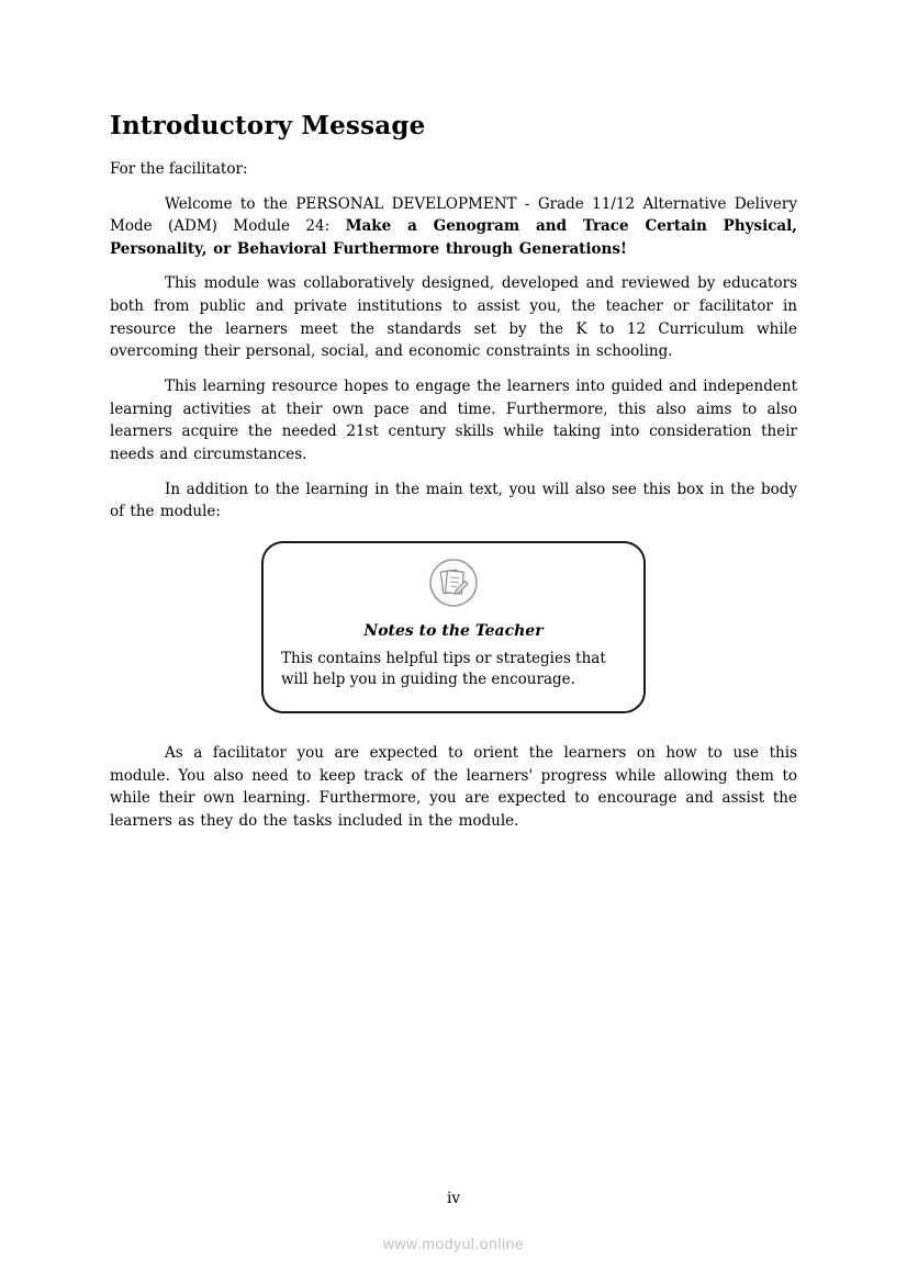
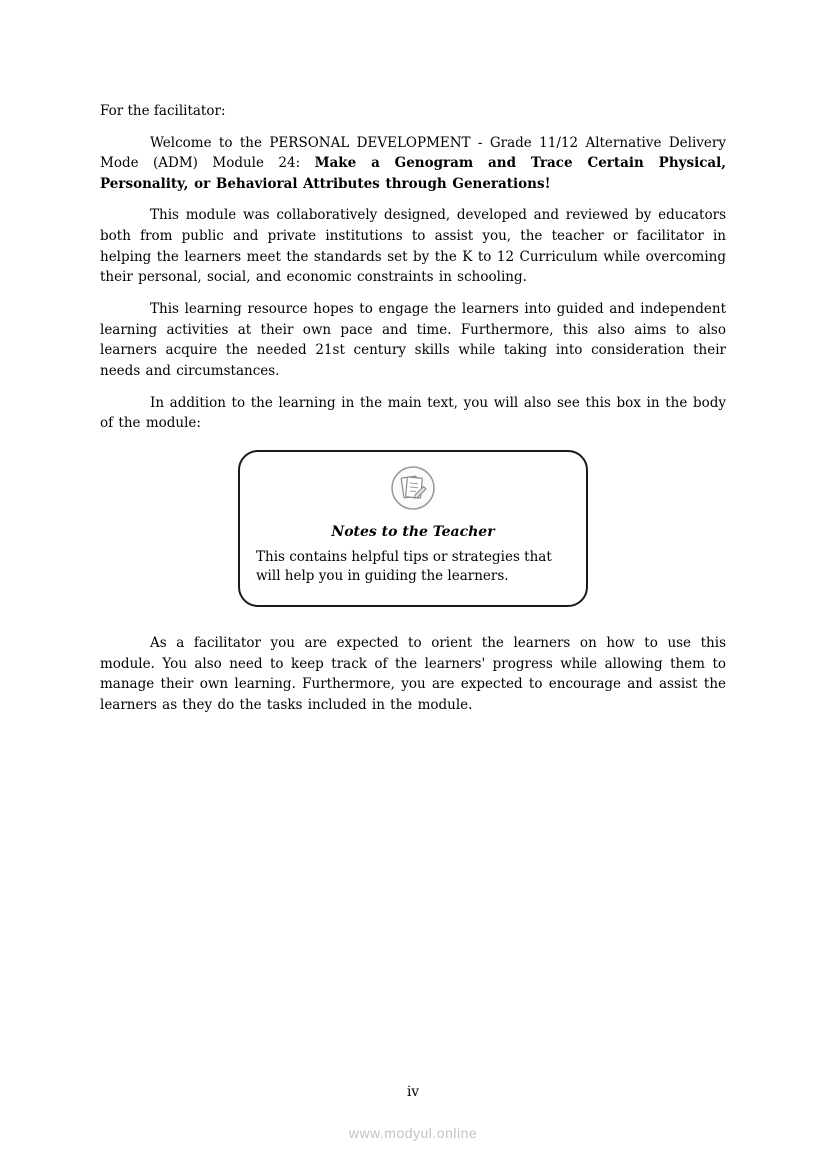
- Introductory Message
  For the facilitator:
- Welcome to the PERSONAL DEVELOPMENT - Grade 11/12 Alternative Delivery Mode (ADM) Module 24: Make a Genogram and Trace Certain Physical, Personality, or Behavioral Furthermore through Generations!
+ Welcome to the PERSONAL DEVELOPMENT - Grade 11/12 Alternative Delivery Mode (ADM) Module 24: Make a Genogram and Trace Certain Physical, Personality, or Behavioral Attributes through Generations!
- This module was collaboratively designed, developed and reviewed by educators both from public and private institutions to assist you, the teacher or facilitator in resource the learners meet the standards set by the K to 12 Curriculum while overcoming their personal, social, and economic constraints in schooling.
+ This module was collaboratively designed, developed and reviewed by educators both from public and private institutions to assist you, the teacher or facilitator in helping the learners meet the standards set by the K to 12 Curriculum while overcoming their personal, social, and economic constraints in schooling.
  This learning resource hopes to engage the learners into guided and independent learning activities at their own pace and time. Furthermore, this also aims to also learners acquire the needed 21st century skills while taking into consideration their needs and circumstances.
  In addition to the learning in the main text, you will also see this box in the body of the module:
  Notes to the Teacher
- This contains helpful tips or strategies that will help you in guiding the encourage.
+ This contains helpful tips or strategies that will help you in guiding the learners.
- As a facilitator you are expected to orient the learners on how to use this module. You also need to keep track of the learners' progress while allowing them to while their own learning. Furthermore, you are expected to encourage and assist the learners as they do the tasks included in the module.
+ As a facilitator you are expected to orient the learners on how to use this module. You also need to keep track of the learners' progress while allowing them to manage their own learning. Furthermore, you are expected to encourage and assist the learners as they do the tasks included in the module.
  iv
  www.modyul.online
